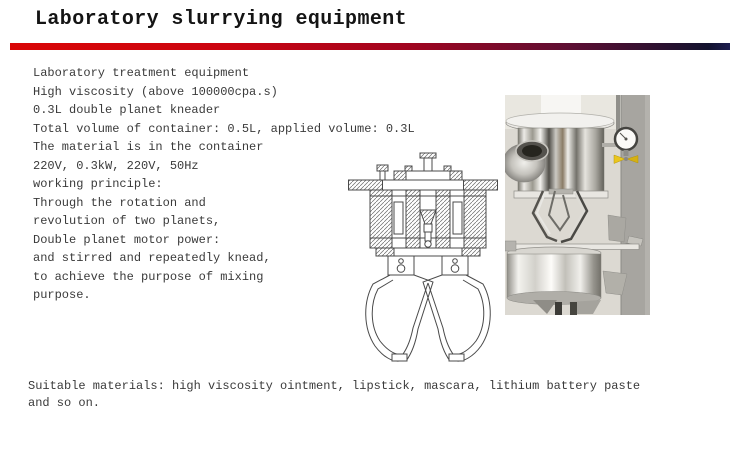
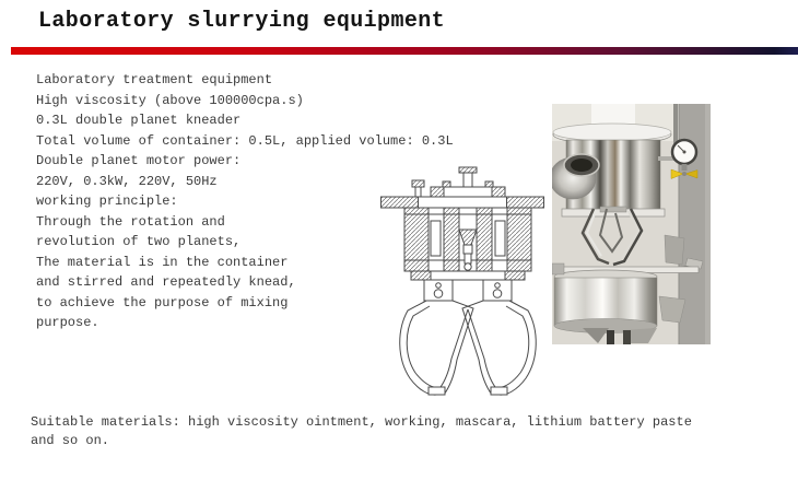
  Laboratory slurrying equipment
  Laboratory treatment equipment
  High viscosity (above 100000cpa.s)
  0.3L double planet kneader
  Total volume of container: 0.5L, applied volume: 0.3L
- The material is in the container
+ Double planet motor power:
  220V, 0.3kW, 220V, 50Hz
  working principle:
  Through the rotation and
  revolution of two planets,
- Double planet motor power:
+ The material is in the container
  and stirred and repeatedly knead,
  to achieve the purpose of mixing
  purpose.
- Suitable materials: high viscosity ointment, lipstick, mascara, lithium battery paste
+ Suitable materials: high viscosity ointment, working, mascara, lithium battery paste
  and so on.
